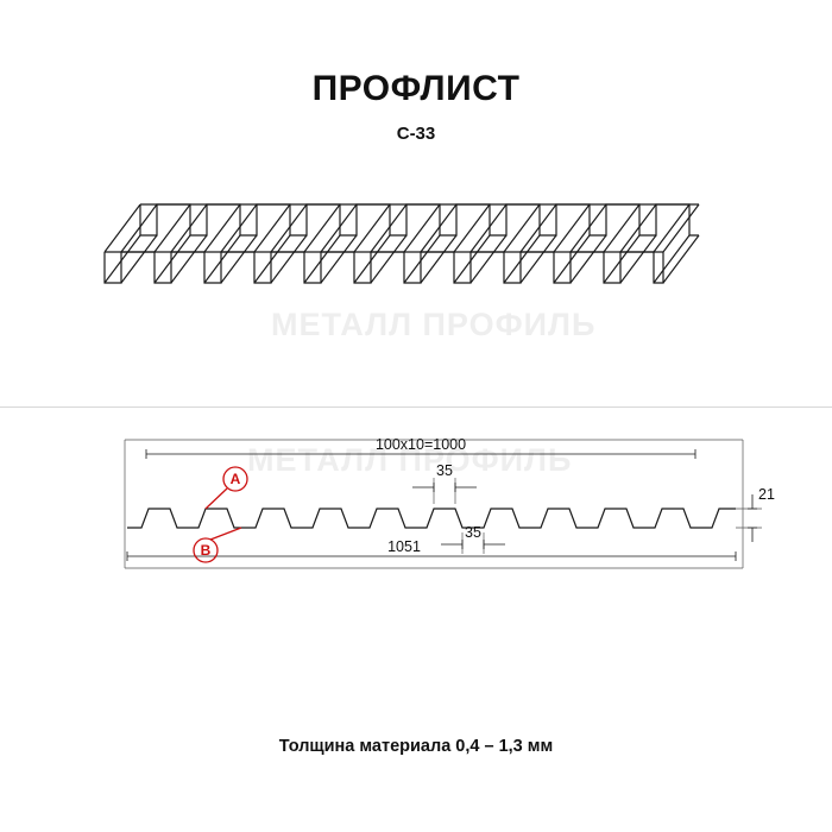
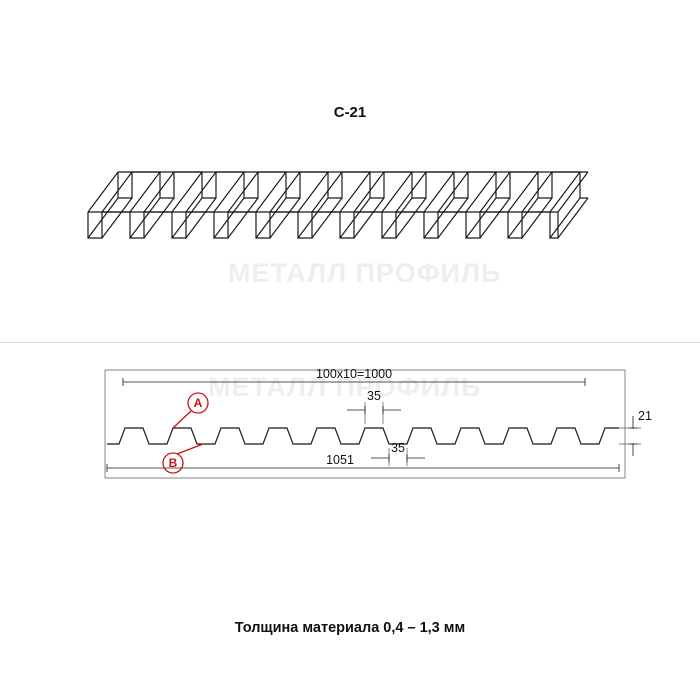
- ПРОФЛИСТ
- С-33
+ С-21
  МЕТАЛЛ ПРОФИЛЬ
  100х10=1000
  35
  35
  1051
  21
  A
  B
  Толщина материала 0,4 – 1,3 мм
